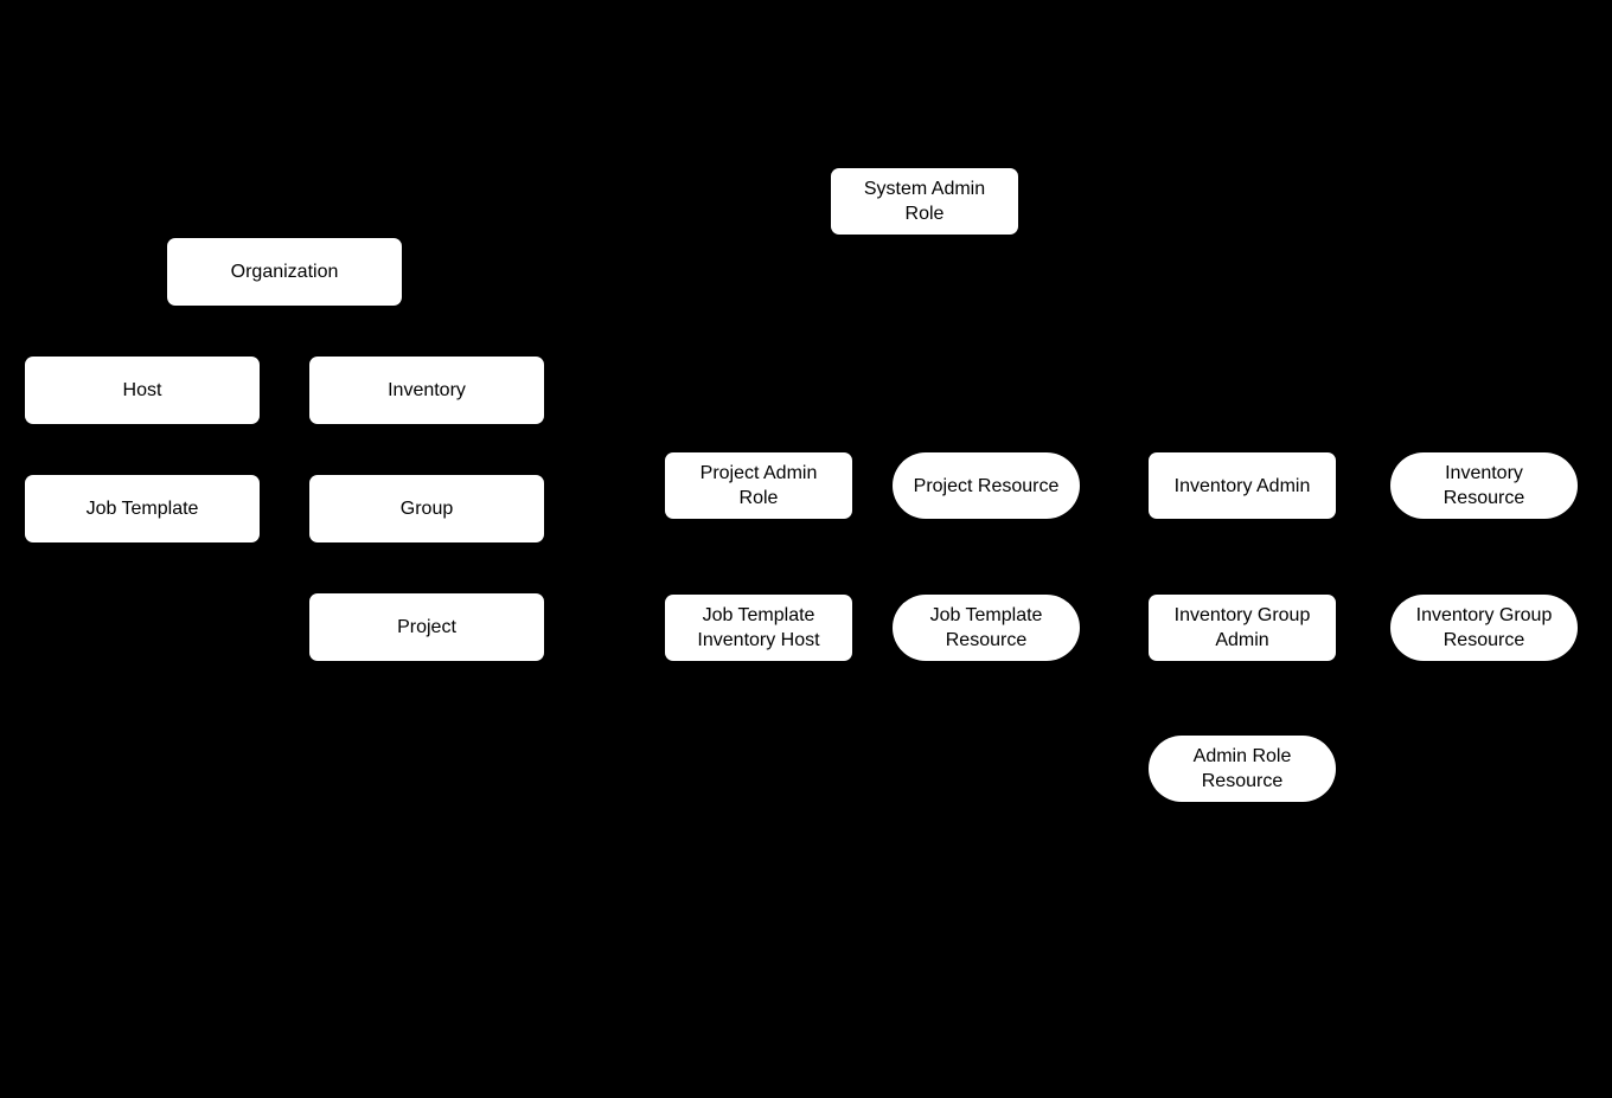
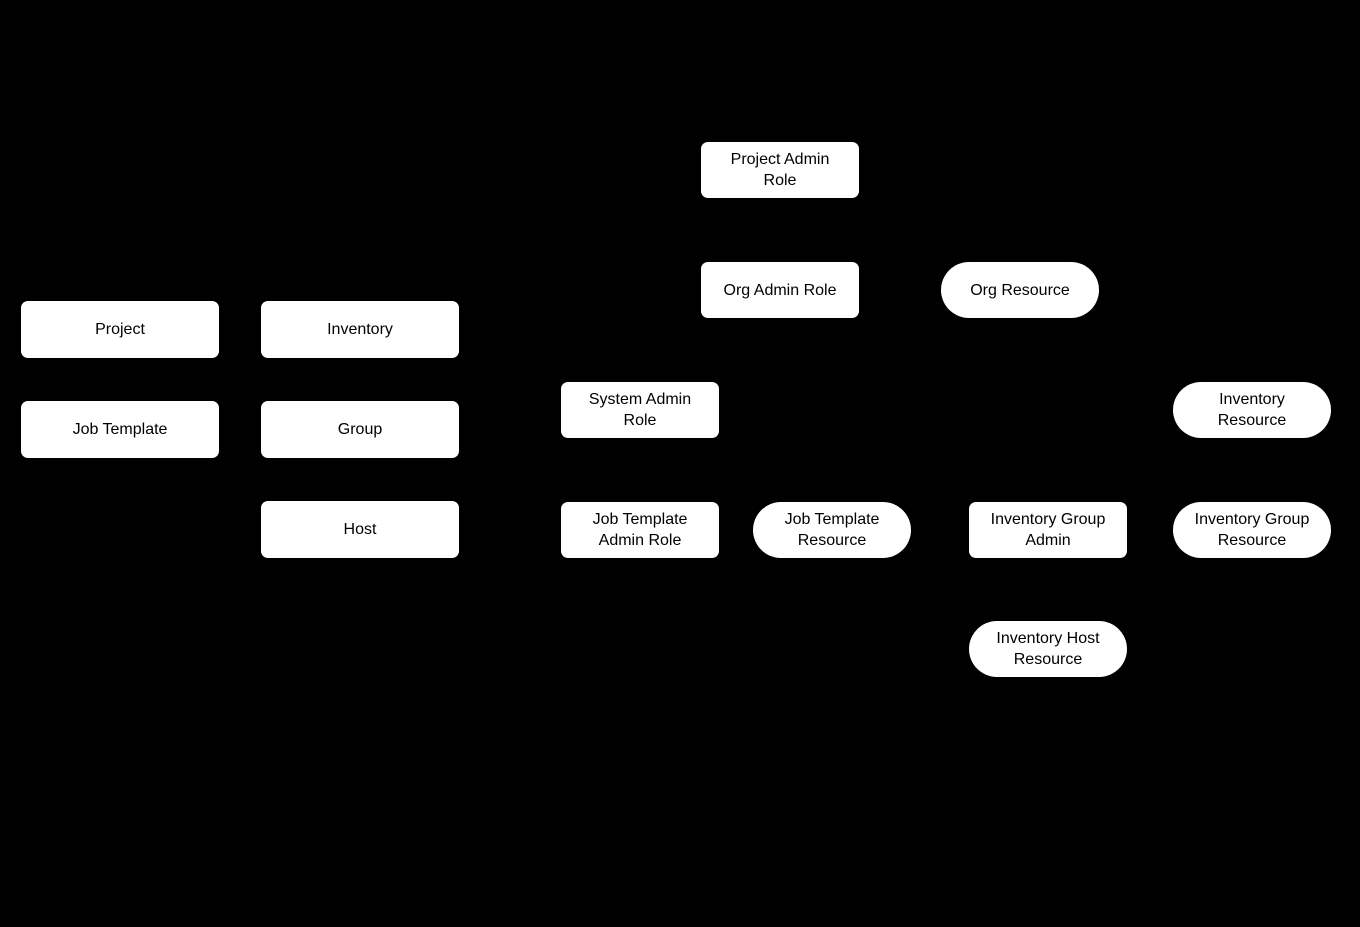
- Organization
- Host
+ Project
  Inventory
  Job Template
  Group
- Project
+ Host
- System Admin
+ Project Admin
  Role
+ Org Admin Role
+ Org Resource
- Project Admin
+ System Admin
  Role
- Project Resource
- Inventory Admin
  Inventory
  Resource
  Job Template
- Inventory Host
+ Admin Role
  Job Template
  Resource
  Inventory Group
  Admin
  Inventory Group
  Resource
- Admin Role
+ Inventory Host
  Resource
